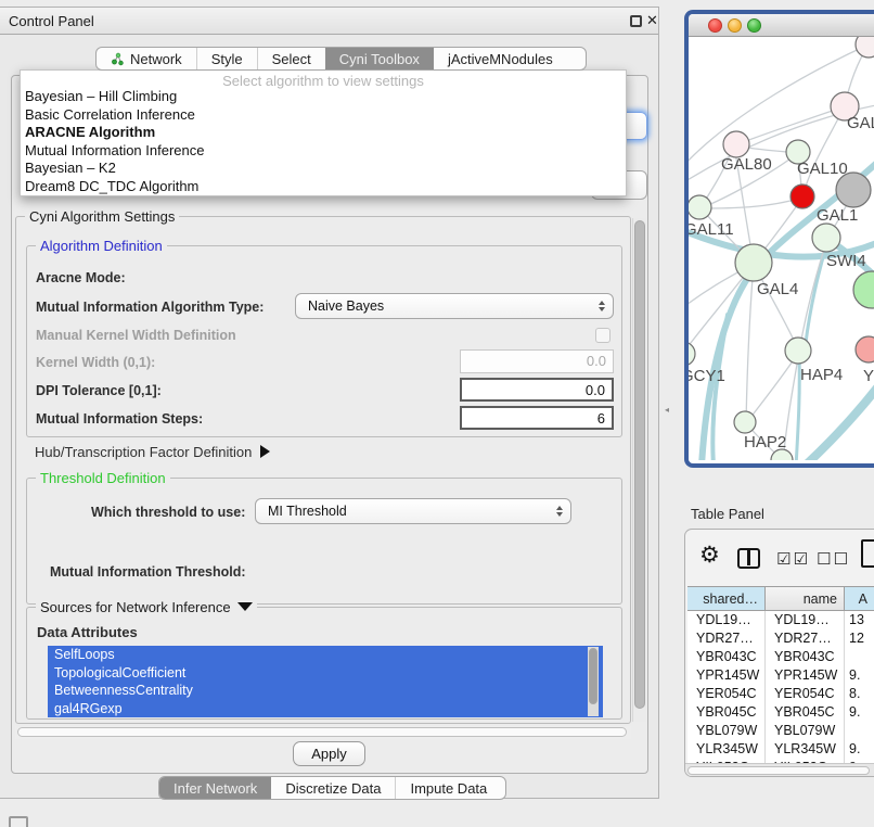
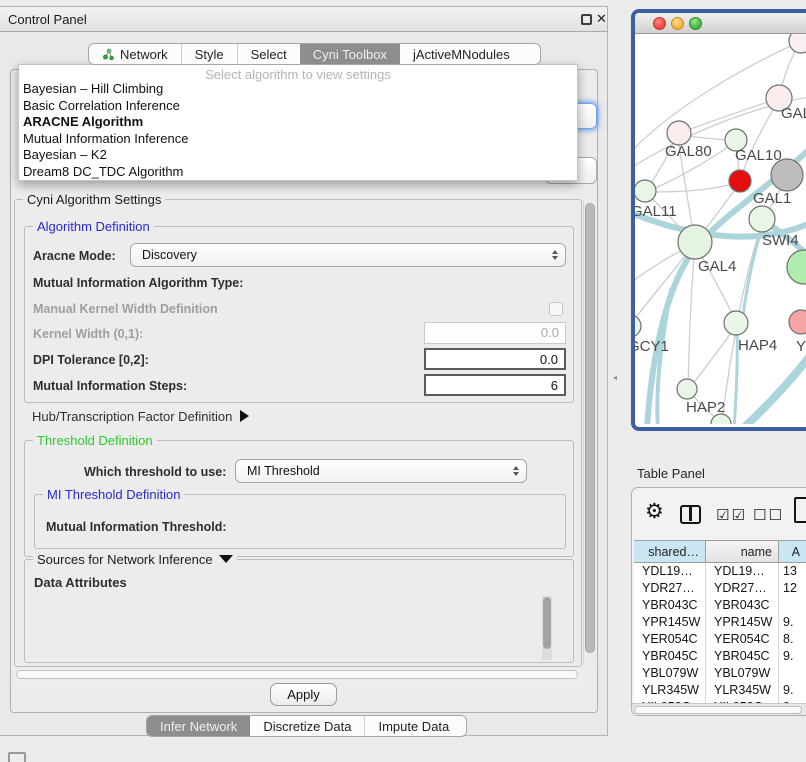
  Control Panel
  ✕
  Cyni Algorithm Settings
  Algorithm Definition
  Aracne Mode:
+ Discovery
  Mutual Information Algorithm Type:
- Naive Bayes
  Manual Kernel Width Definition
  Kernel Width (0,1):
  0.0
- DPI Tolerance [0,1]:
+ DPI Tolerance [0,2]:
  0.0
  Mutual Information Steps:
  6
  Hub/Transcription Factor Definition
  Threshold Definition
  Which threshold to use:
  MI Threshold
+ MI Threshold Definition
  Mutual Information Threshold:
  Sources for Network Inference
  Data Attributes
- SelfLoops
- TopologicalCoefficient
- BetweennessCentrality
- gal4RGexp
  Apply
  Network
  Style
  Select
  Cyni Toolbox
  jActiveMNodules
  Infer Network
  Discretize Data
  Impute Data
  Select algorithm to view settings
  Bayesian – Hill Climbing
  Basic Correlation Inference
  ARACNE Algorithm
  Mutual Information Inference
  Bayesian – K2
  Dream8 DC_TDC Algorithm
  GAL80
  GAL10
  GAL1
  GAL11
  SWI4
  GAL4
  CY1
  HAP4
  Y
  HAP2
  ◂
  Table Panel
  ⚙
  ☑☑
  ☐☐
  shared…
  name
  A
  YDL19…
  YDL19…
  13
  YDR27…
  YDR27…
  12
  YBR043C
  YBR043C
  YPR145W
  YPR145W
  9.
  YER054C
  YER054C
  8.
  YBR045C
  YBR045C
  9.
  YBL079W
  YBL079W
  YLR345W
  YLR345W
  9.
